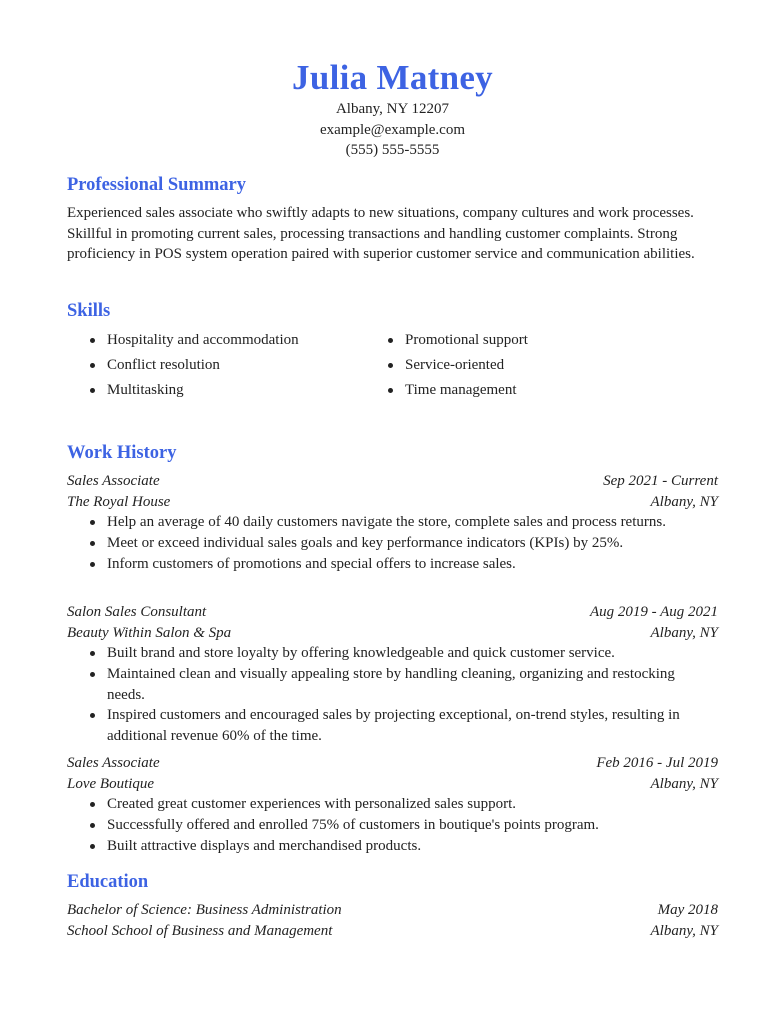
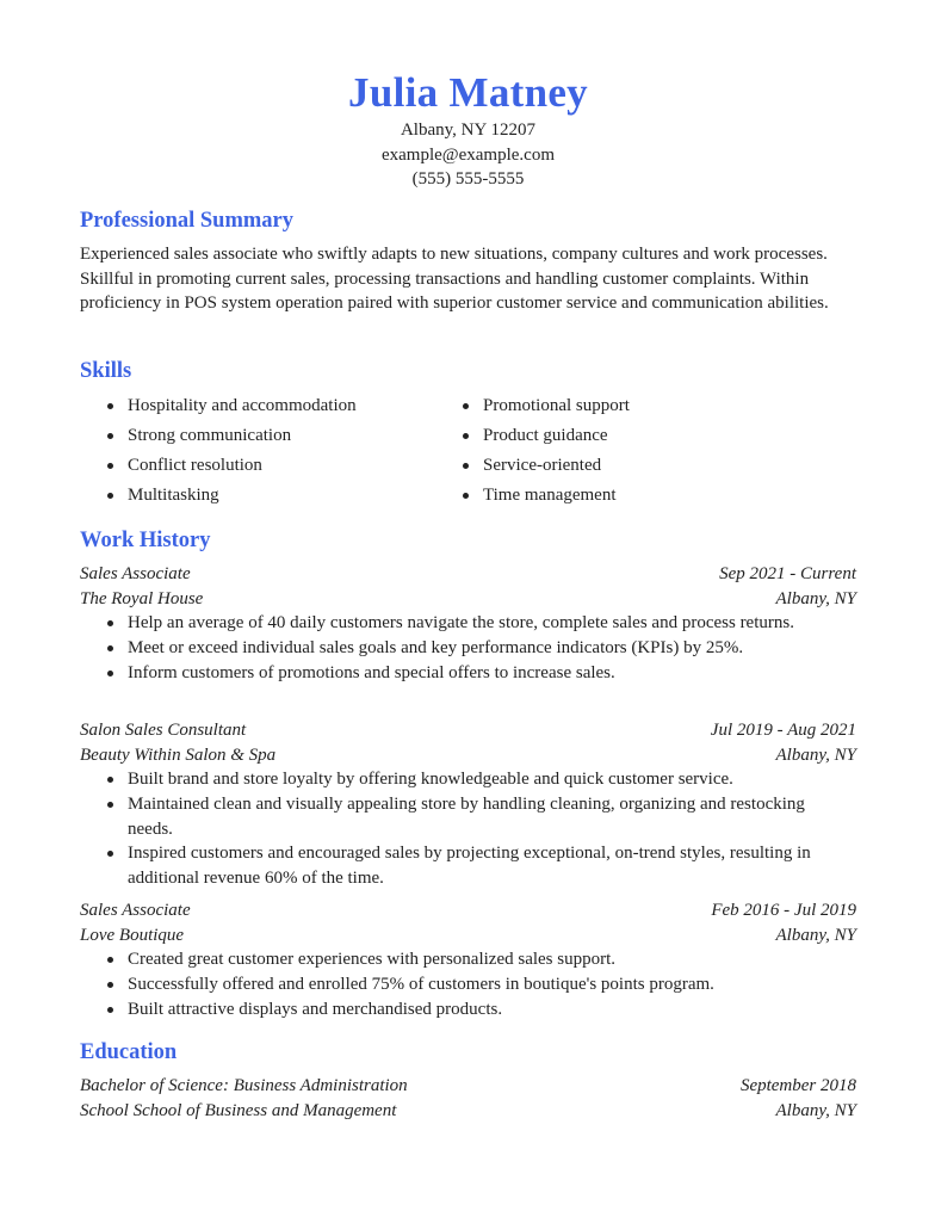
  Julia Matney
  Albany, NY 12207
  example@example.com
  (555) 555-5555
  Professional Summary
- Experienced sales associate who swiftly adapts to new situations, company cultures and work processes. Skillful in promoting current sales, processing transactions and handling customer complaints. Strong proficiency in POS system operation paired with superior customer service and communication abilities.
+ Experienced sales associate who swiftly adapts to new situations, company cultures and work processes. Skillful in promoting current sales, processing transactions and handling customer complaints. Within proficiency in POS system operation paired with superior customer service and communication abilities.
  Skills
  Hospitality and accommodation
+ Strong communication
  Conflict resolution
  Multitasking
  Promotional support
+ Product guidance
  Service-oriented
  Time management
  Work History
  Sales Associate
  Sep 2021 - Current
  The Royal House
  Albany, NY
  Help an average of 40 daily customers navigate the store, complete sales and process returns.
  Meet or exceed individual sales goals and key performance indicators (KPIs) by 25%.
  Inform customers of promotions and special offers to increase sales.
  Salon Sales Consultant
- Aug 2019 - Aug 2021
+ Jul 2019 - Aug 2021
  Beauty Within Salon & Spa
  Albany, NY
  Built brand and store loyalty by offering knowledgeable and quick customer service.
  Maintained clean and visually appealing store by handling cleaning, organizing and restocking needs.
  Inspired customers and encouraged sales by projecting exceptional, on-trend styles, resulting in additional revenue 60% of the time.
  Sales Associate
  Feb 2016 - Jul 2019
  Love Boutique
  Albany, NY
  Created great customer experiences with personalized sales support.
  Successfully offered and enrolled 75% of customers in boutique's points program.
  Built attractive displays and merchandised products.
  Education
  Bachelor of Science: Business Administration
- May 2018
+ September 2018
  School School of Business and Management
  Albany, NY
